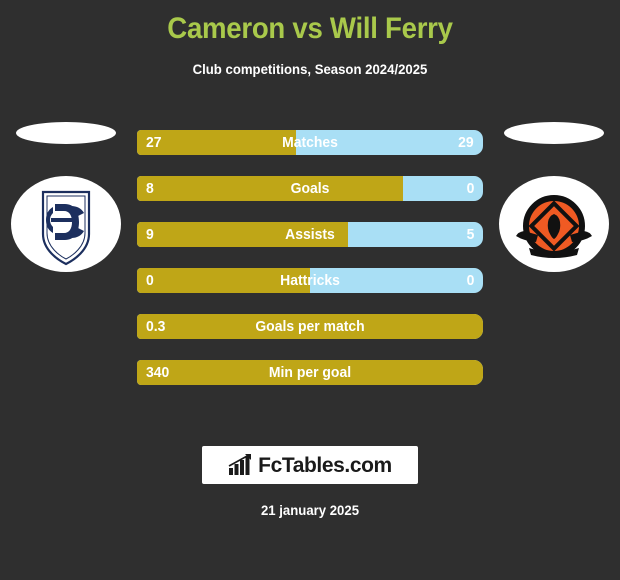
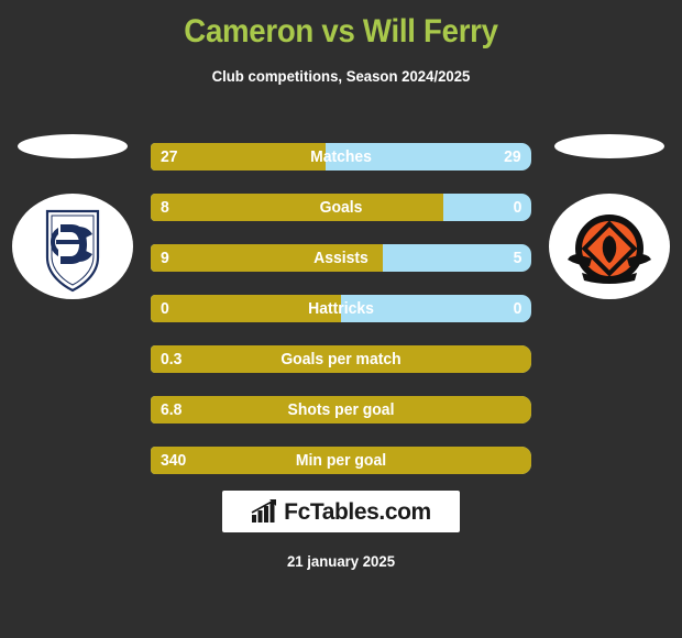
  Cameron vs Will Ferry
  Club competitions, Season 2024/2025
  27
  Matches
  29
  8
  Goals
  0
  9
  Assists
  5
  0
  Hattricks
  0
  0.3
  Goals per match
+ 6.8
+ Shots per goal
  340
  Min per goal
  FcTables.com
  21 january 2025
